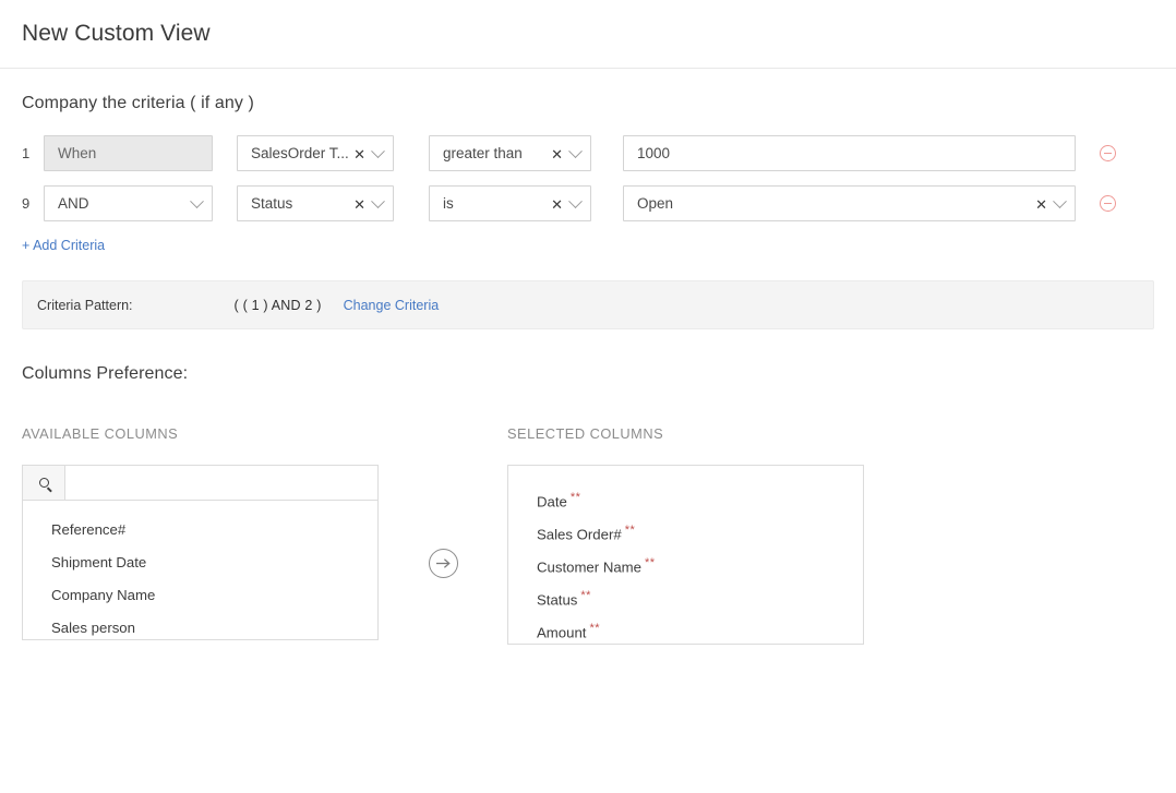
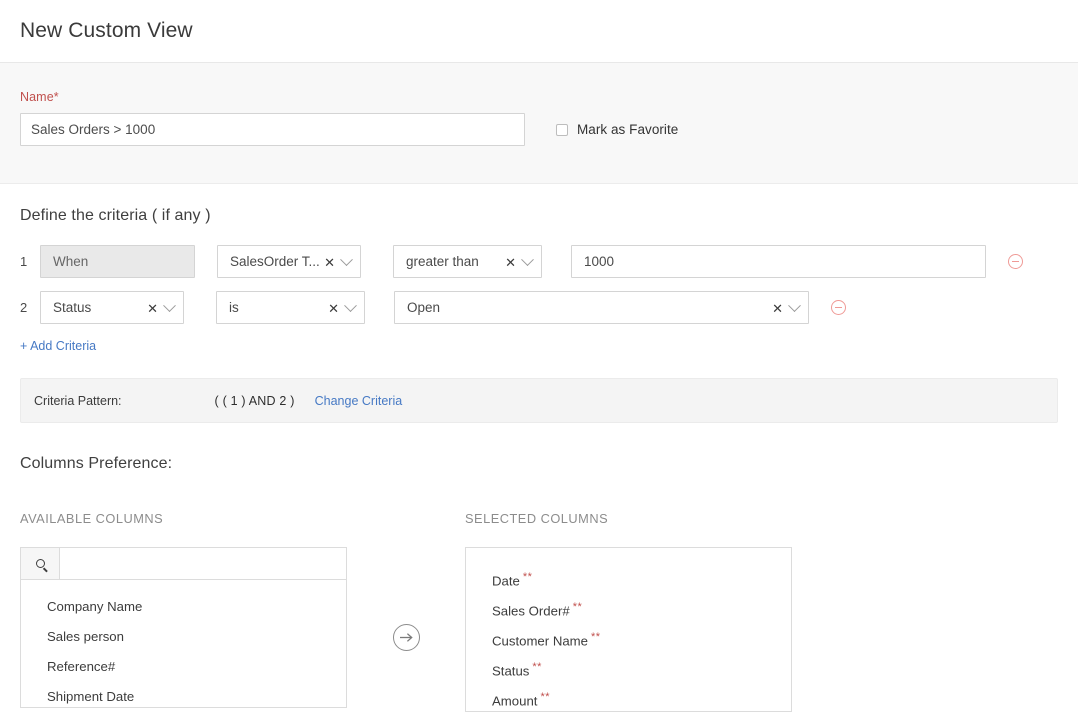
  New Custom View
+ Name*
+ Sales Orders > 1000
+ Mark as Favorite
- Company the criteria ( if any )
+ Define the criteria ( if any )
  1
  When
  SalesOrder T...
  ✕
  greater than
  ✕
  1000
- 9
+ 2
- AND
  Status
  ✕
  is
  ✕
  Open
  ✕
  + Add Criteria
  Criteria Pattern:
  ( ( 1 ) AND 2 )
  Change Criteria
  Columns Preference:
  AVAILABLE COLUMNS
- Reference#
+ Company Name
- Shipment Date
+ Sales person
- Company Name
+ Reference#
- Sales person
+ Shipment Date
  SELECTED COLUMNS
  Date **
  Sales Order# **
  Customer Name **
  Status **
  Amount **
